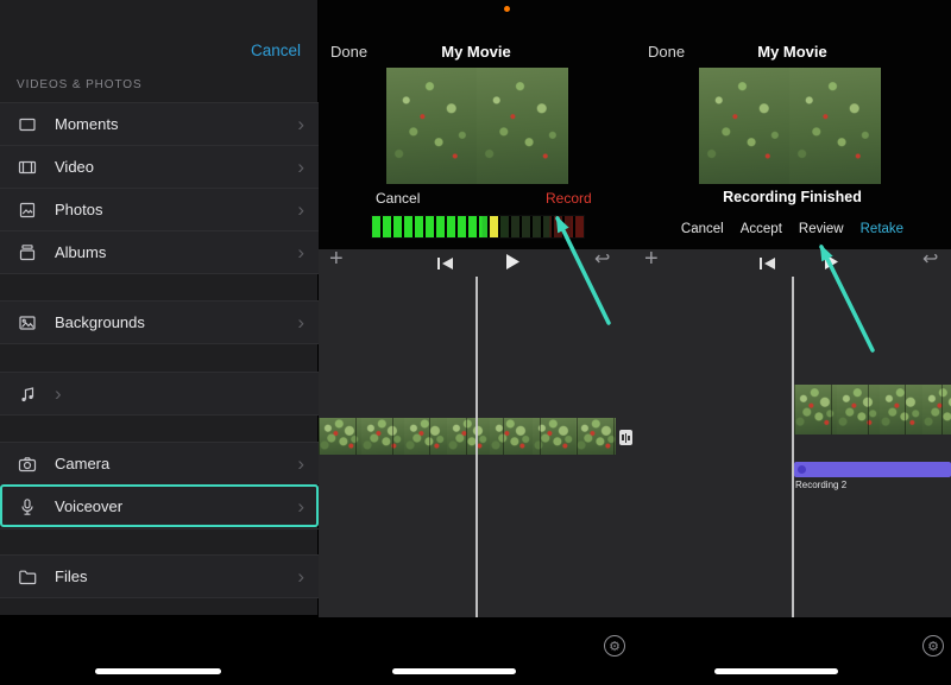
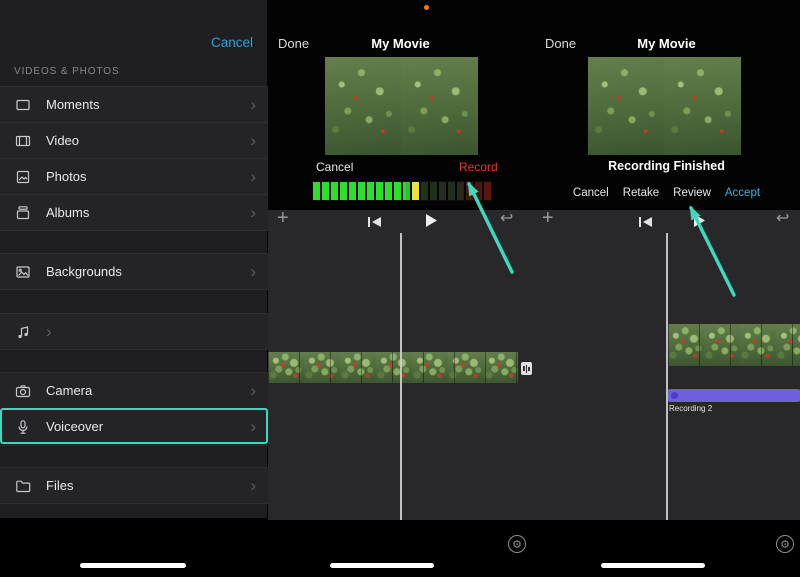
  Cancel
  VIDEOS & PHOTOS
  Moments
  ›
  Video
  ›
  Photos
  ›
  Albums
  ›
  Backgrounds
  ›
  ›
  Camera
  ›
  Voiceover
  ›
  Files
  ›
  Done
  My Movie
  Cancel
  Record
  Done
  My Movie
  Recording Finished
  Cancel
- Accept
+ Retake
  Review
- Retake
+ Accept
  +
  ↩
  +
  ↩
  Recording 2
  ⚙
  ⚙
